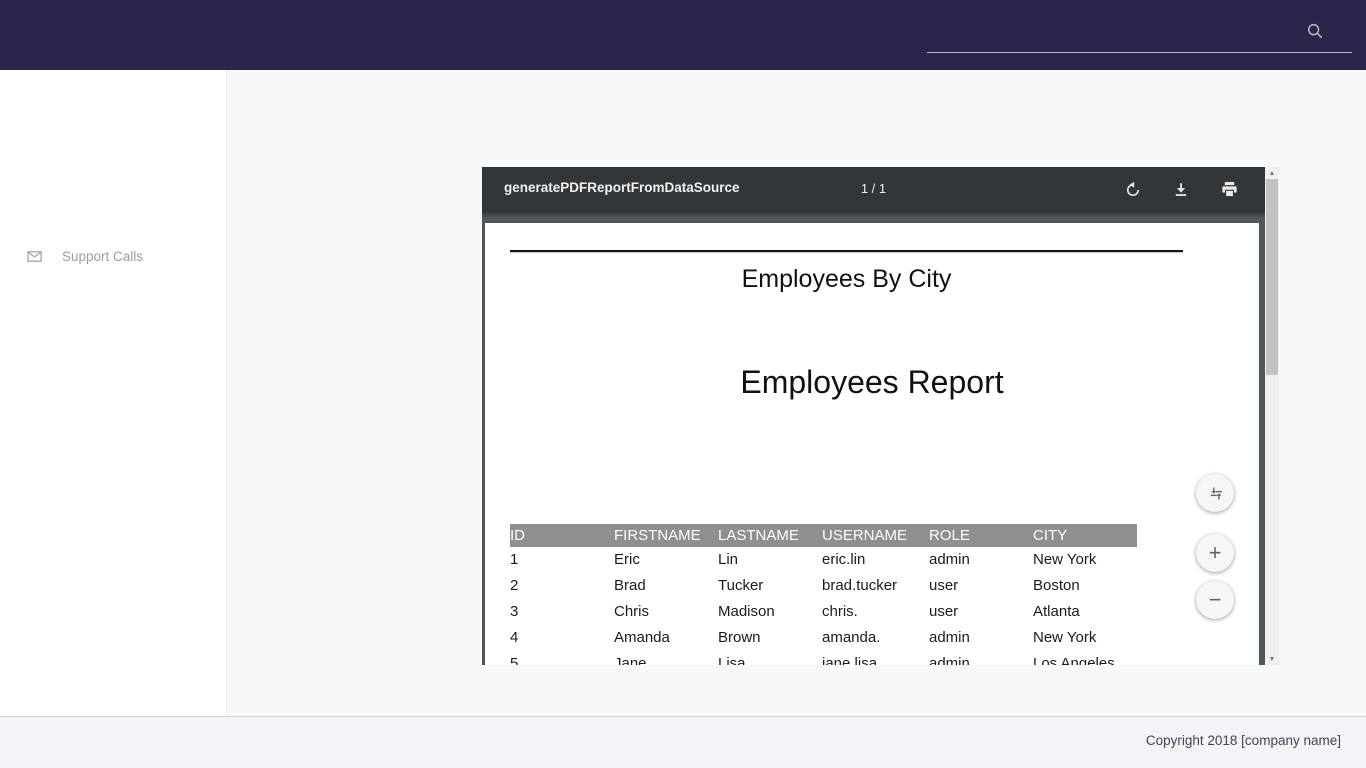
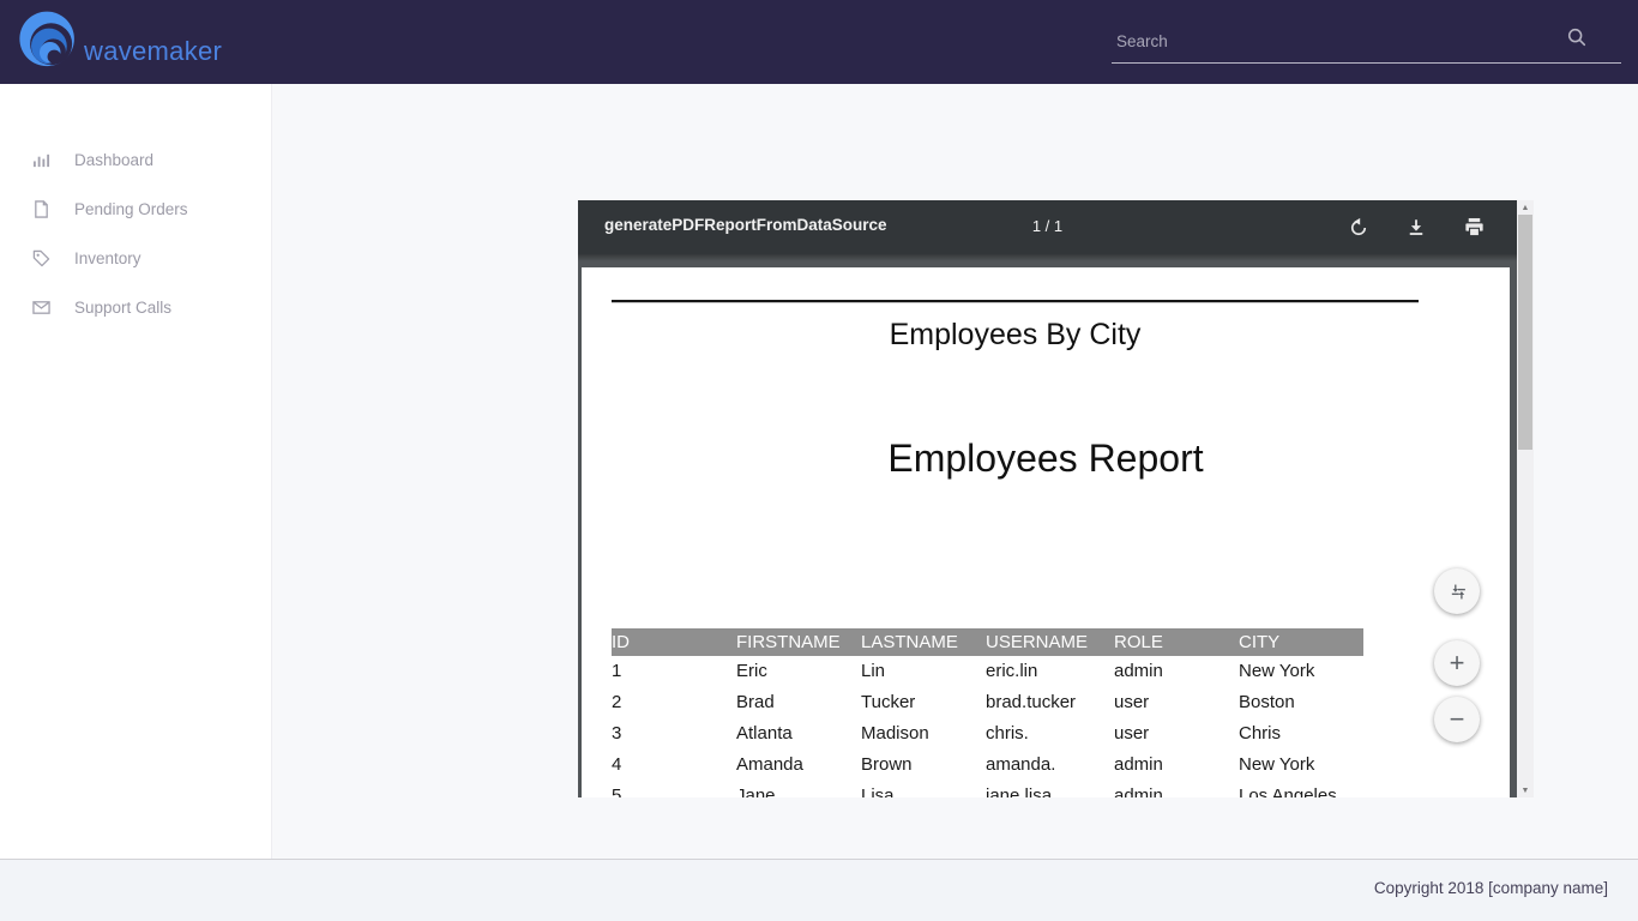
+ wavemaker
+ Search
+ Dashboard
+ Pending Orders
+ Inventory
  Support Calls
  1 / 1
  generatePDFReportFromDataSource
  Employees By City
  Employees Report
  ID
  FIRSTNAME
  LASTNAME
  USERNAME
  ROLE
  CITY
  1
  Eric
  Lin
  eric.lin
  admin
  New York
  2
  Brad
  Tucker
  brad.tucker
  user
  Boston
  3
- Chris
+ Atlanta
  Madison
  chris.
  user
- Atlanta
+ Chris
  4
  Amanda
  Brown
  amanda.
  admin
  New York
  5
  Jane
  Lisa
  jane.lisa
  admin
  Los Angeles
  +
  −
  Copyright 2018 [company name]
